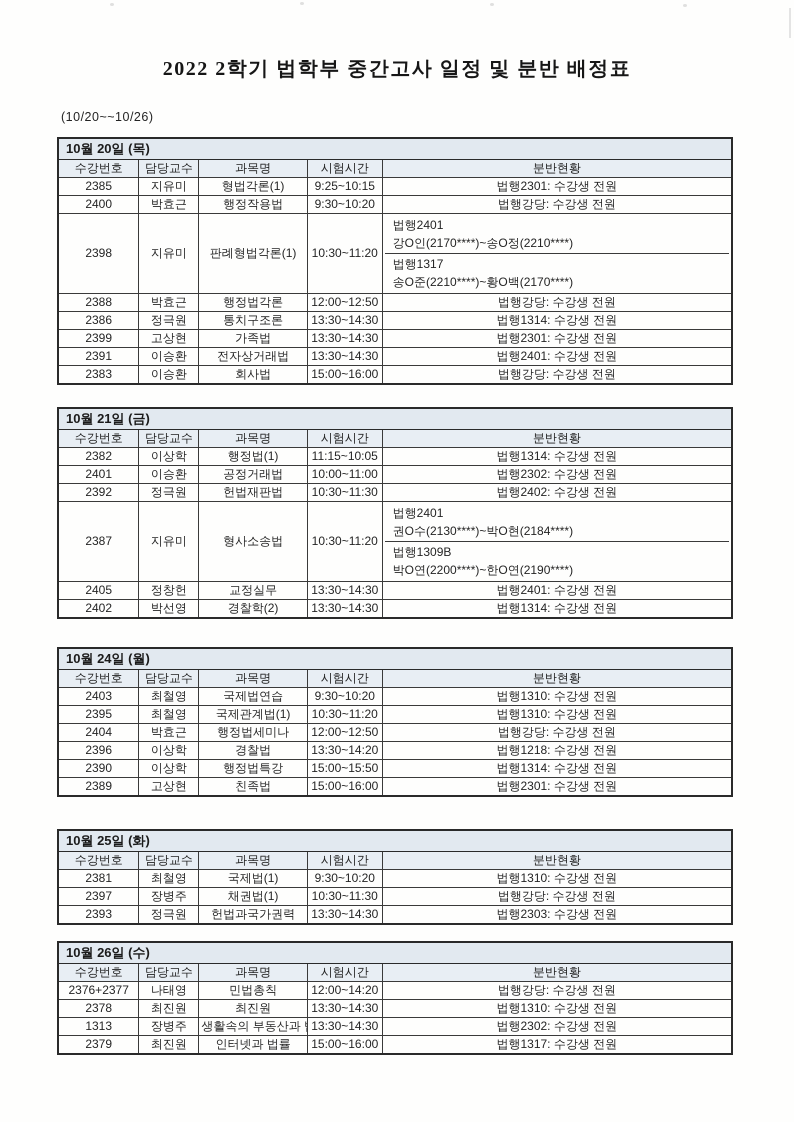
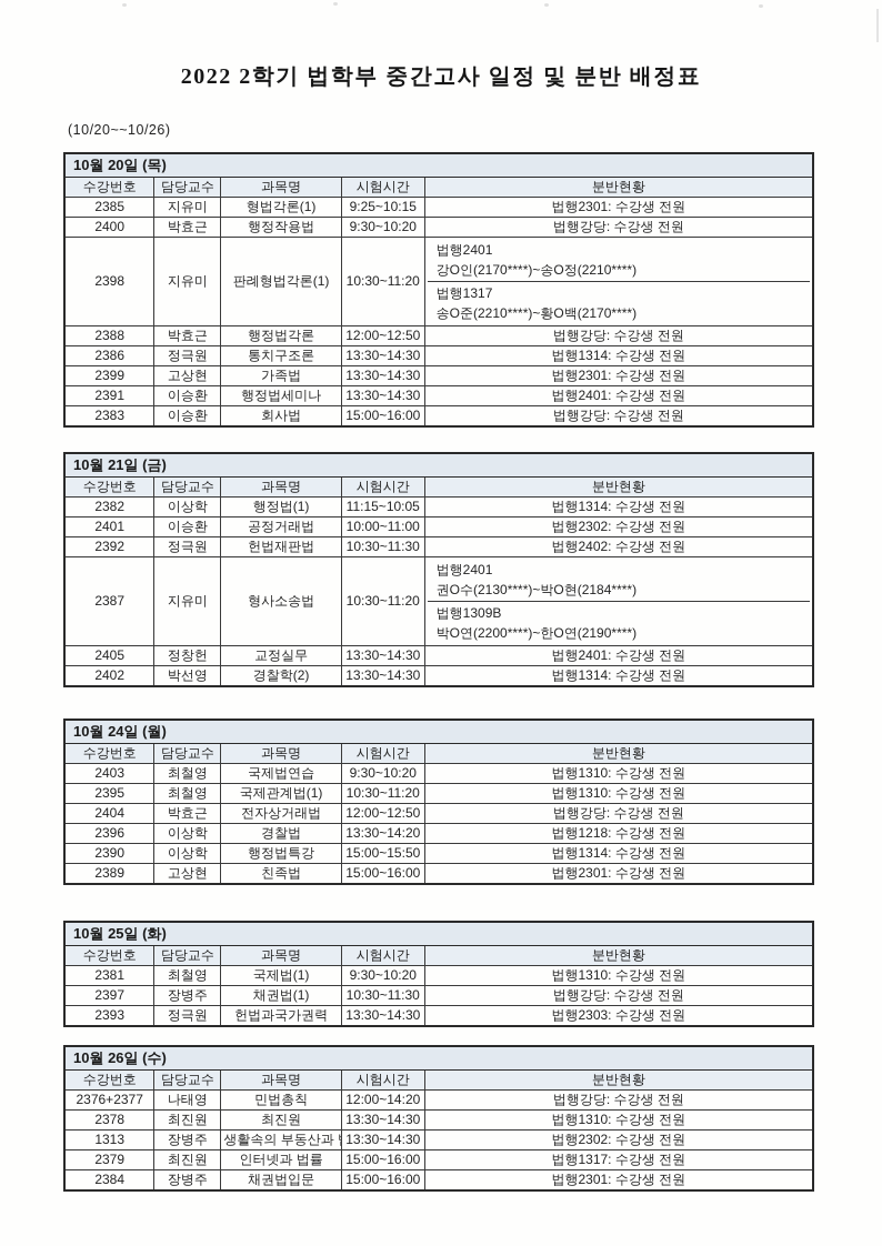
  2022 2학기 법학부 중간고사 일정 및 분반 배정표
  (10/20~~10/26)
  10월 20일 (목)
  수강번호	담당교수	과목명	시험시간	분반현황
  2385	지유미	형법각론(1)	9:25~10:15	법행2301: 수강생 전원
  2400	박효근	행정작용법	9:30~10:20	법행강당: 수강생 전원
  2398	지유미	판례형법각론(1)	10:30~11:20	법행2401강O인(2170****)~송O정(2210****)법행1317송O준(2210****)~황O백(2170****)
  2388	박효근	행정법각론	12:00~12:50	법행강당: 수강생 전원
  2386	정극원	통치구조론	13:30~14:30	법행1314: 수강생 전원
  2399	고상현	가족법	13:30~14:30	법행2301: 수강생 전원
- 2391	이승환	전자상거래법	13:30~14:30	법행2401: 수강생 전원
+ 2391	이승환	행정법세미나	13:30~14:30	법행2401: 수강생 전원
  2383	이승환	회사법	15:00~16:00	법행강당: 수강생 전원
  10월 21일 (금)
  수강번호	담당교수	과목명	시험시간	분반현황
  2382	이상학	행정법(1)	11:15~10:05	법행1314: 수강생 전원
  2401	이승환	공정거래법	10:00~11:00	법행2302: 수강생 전원
  2392	정극원	헌법재판법	10:30~11:30	법행2402: 수강생 전원
  2387	지유미	형사소송법	10:30~11:20	법행2401권O수(2130****)~박O현(2184****)법행1309B박O연(2200****)~한O연(2190****)
  2405	정창헌	교정실무	13:30~14:30	법행2401: 수강생 전원
  2402	박선영	경찰학(2)	13:30~14:30	법행1314: 수강생 전원
  10월 24일 (월)
  수강번호	담당교수	과목명	시험시간	분반현황
  2403	최철영	국제법연습	9:30~10:20	법행1310: 수강생 전원
  2395	최철영	국제관계법(1)	10:30~11:20	법행1310: 수강생 전원
- 2404	박효근	행정법세미나	12:00~12:50	법행강당: 수강생 전원
+ 2404	박효근	전자상거래법	12:00~12:50	법행강당: 수강생 전원
  2396	이상학	경찰법	13:30~14:20	법행1218: 수강생 전원
  2390	이상학	행정법특강	15:00~15:50	법행1314: 수강생 전원
  2389	고상현	친족법	15:00~16:00	법행2301: 수강생 전원
  10월 25일 (화)
  수강번호	담당교수	과목명	시험시간	분반현황
  2381	최철영	국제법(1)	9:30~10:20	법행1310: 수강생 전원
  2397	장병주	채권법(1)	10:30~11:30	법행강당: 수강생 전원
  2393	정극원	헌법과국가권력	13:30~14:30	법행2303: 수강생 전원
  10월 26일 (수)
  수강번호	담당교수	과목명	시험시간	분반현황
  2376+2377	나태영	민법총칙	12:00~14:20	법행강당: 수강생 전원
  2378	최진원	최진원	13:30~14:30	법행1310: 수강생 전원
  1313	장병주	생활속의 부동산과	13:30~14:30	법행2302: 수강생 전원
  2379	최진원	인터넷과 법률	15:00~16:00	법행1317: 수강생 전원
+ 2384	장병주	채권법입문	15:00~16:00	법행2301: 수강생 전원
